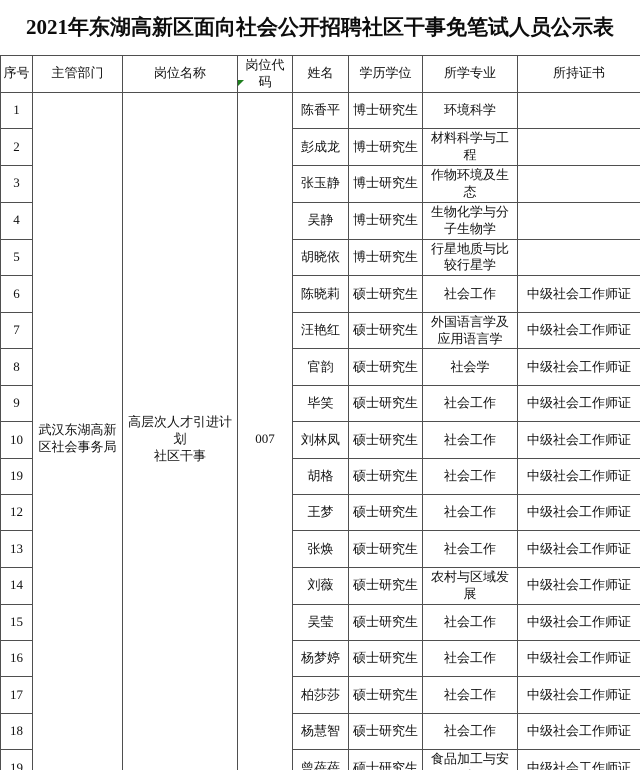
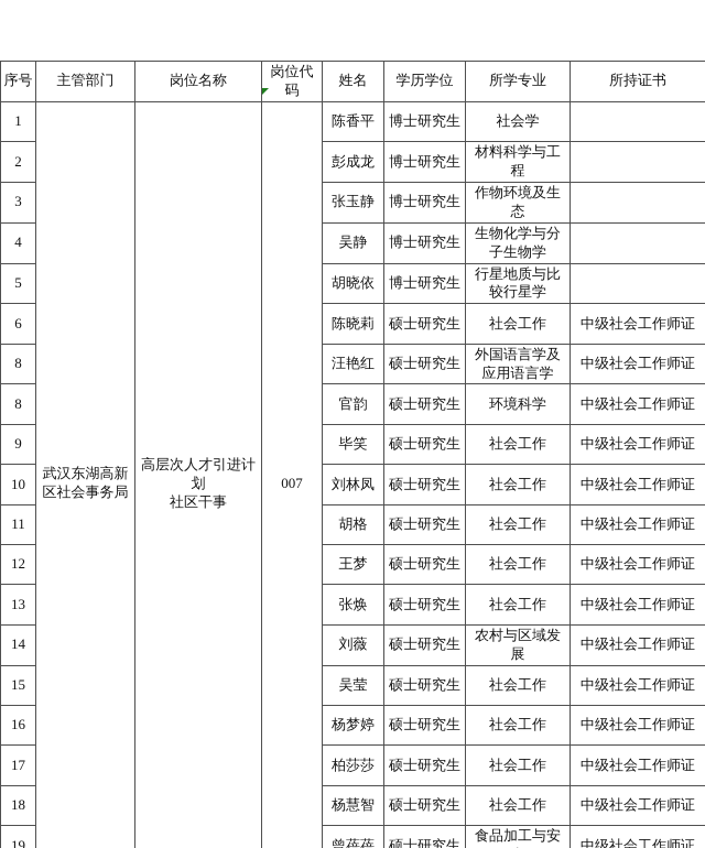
- 2021年东湖高新区面向社会公开招聘社区干事免笔试人员公示表
  序号	主管部门	岗位名称	岗位代码	姓名	学历学位	所学专业	所持证书
- 1	武汉东湖高新区社会事务局	高层次人才引进计划 社区干事	007	陈香平	博士研究生	环境科学
+ 1	武汉东湖高新区社会事务局	高层次人才引进计划 社区干事	007	陈香平	博士研究生	社会学
  2	彭成龙	博士研究生	材料科学与工程
  3	张玉静	博士研究生	作物环境及生态
  4	吴静	博士研究生	生物化学与分子生物学
  5	胡晓依	博士研究生	行星地质与比较行星学
  6	陈晓莉	硕士研究生	社会工作	中级社会工作师证
- 7	汪艳红	硕士研究生	外国语言学及应用语言学	中级社会工作师证
+ 8	汪艳红	硕士研究生	外国语言学及应用语言学	中级社会工作师证
- 8	官韵	硕士研究生	社会学	中级社会工作师证
+ 8	官韵	硕士研究生	环境科学	中级社会工作师证
  9	毕笑	硕士研究生	社会工作	中级社会工作师证
  10	刘林凤	硕士研究生	社会工作	中级社会工作师证
- 19	胡格	硕士研究生	社会工作	中级社会工作师证
+ 11	胡格	硕士研究生	社会工作	中级社会工作师证
  12	王梦	硕士研究生	社会工作	中级社会工作师证
  13	张焕	硕士研究生	社会工作	中级社会工作师证
  14	刘薇	硕士研究生	农村与区域发展	中级社会工作师证
  15	吴莹	硕士研究生	社会工作	中级社会工作师证
  16	杨梦婷	硕士研究生	社会工作	中级社会工作师证
  17	柏莎莎	硕士研究生	社会工作	中级社会工作师证
  18	杨慧智	硕士研究生	社会工作	中级社会工作师证
  19	曾蓓蓓	硕士研究生	食品加工与安	中级社会工作师证
